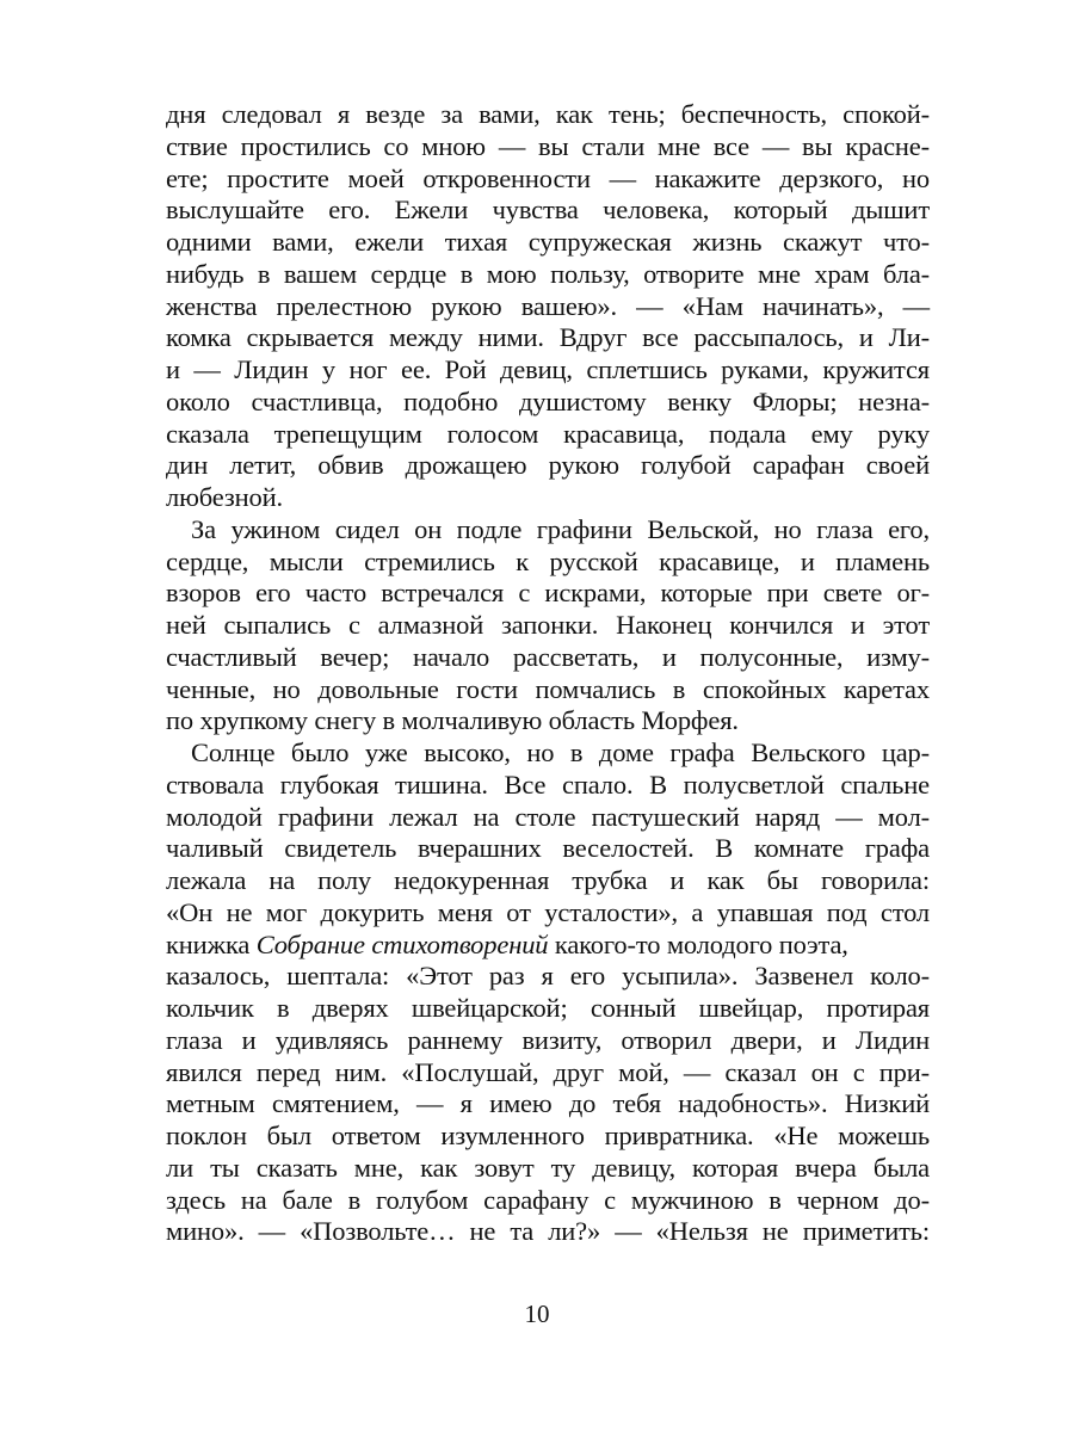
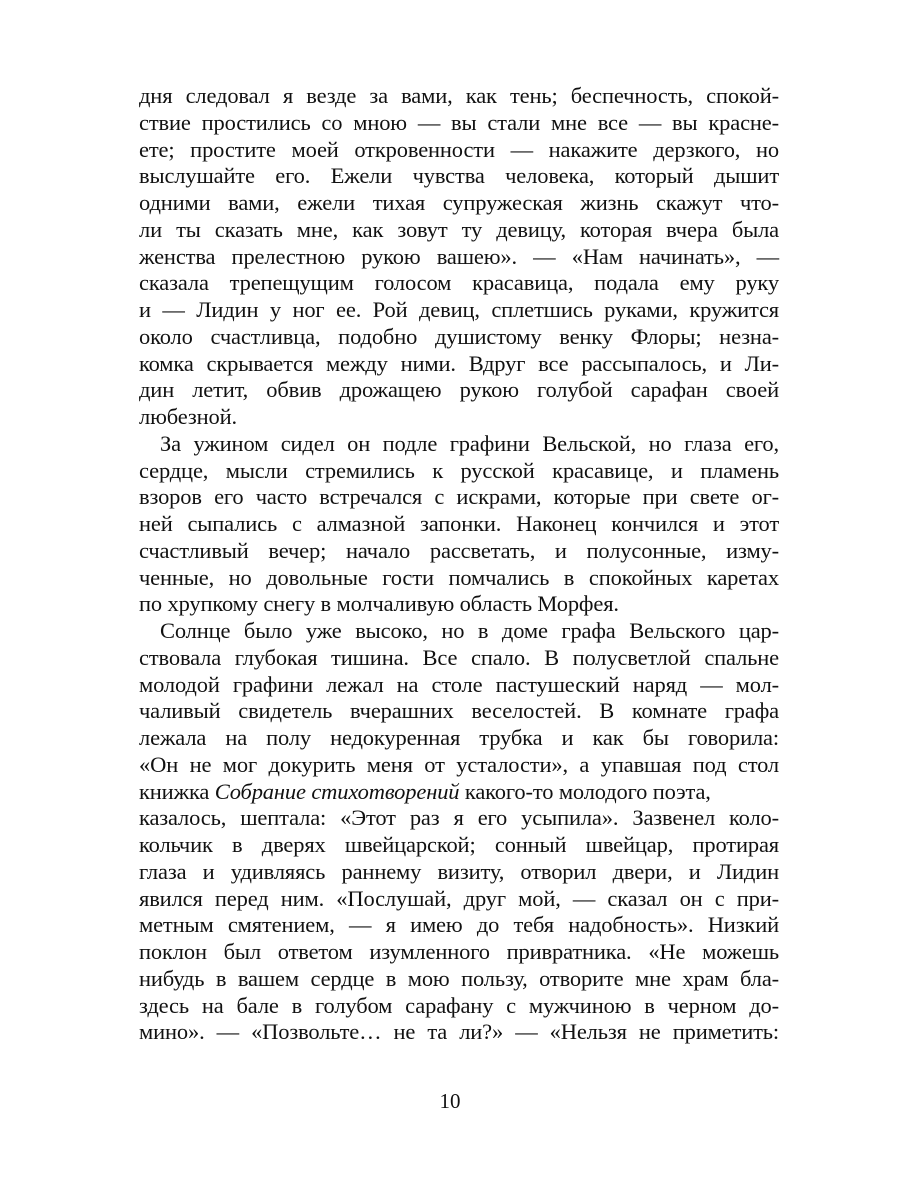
  дня следовал я везде за вами, как тень; беспечность, спокой-
  ствие простились со мною — вы стали мне все — вы красне-
  ете; простите моей откровенности — накажите дерзкого, но
  выслушайте его. Ежели чувства человека, который дышит
  одними вами, ежели тихая супружеская жизнь скажут что-
- нибудь в вашем сердце в мою пользу, отворите мне храм бла-
+ ли ты сказать мне, как зовут ту девицу, которая вчера была
  женства прелестною рукою вашею». — «Нам начинать», —
- комка скрывается между ними. Вдруг все рассыпалось, и Ли-
+ сказала трепещущим голосом красавица, подала ему руку
  и — Лидин у ног ее. Рой девиц, сплетшись руками, кружится
  около счастливца, подобно душистому венку Флоры; незна-
- сказала трепещущим голосом красавица, подала ему руку
+ комка скрывается между ними. Вдруг все рассыпалось, и Ли-
  дин летит, обвив дрожащею рукою голубой сарафан своей
  любезной.
  За ужином сидел он подле графини Вельской, но глаза его,
  сердце, мысли стремились к русской красавице, и пламень
  взоров его часто встречался с искрами, которые при свете ог-
  ней сыпались с алмазной запонки. Наконец кончился и этот
  счастливый вечер; начало рассветать, и полусонные, изму-
  ченные, но довольные гости помчались в спокойных каретах
  по хрупкому снегу в молчаливую область Морфея.
  Солнце было уже высоко, но в доме графа Вельского цар-
  ствовала глубокая тишина. Все спало. В полусветлой спальне
  молодой графини лежал на столе пастушеский наряд — мол-
  чаливый свидетель вчерашних веселостей. В комнате графа
  лежала на полу недокуренная трубка и как бы говорила:
  «Он не мог докурить меня от усталости», а упавшая под стол
  книжка Собрание стихотворений какого-то молодого поэта,
  казалось, шептала: «Этот раз я его усыпила». Зазвенел коло-
  кольчик в дверях швейцарской; сонный швейцар, протирая
  глаза и удивляясь раннему визиту, отворил двери, и Лидин
  явился перед ним. «Послушай, друг мой, — сказал он с при-
  метным смятением, — я имею до тебя надобность». Низкий
  поклон был ответом изумленного привратника. «Не можешь
- ли ты сказать мне, как зовут ту девицу, которая вчера была
+ нибудь в вашем сердце в мою пользу, отворите мне храм бла-
  здесь на бале в голубом сарафану с мужчиною в черном до-
  мино». — «Позвольте… не та ли?» — «Нельзя не приметить:
  10
